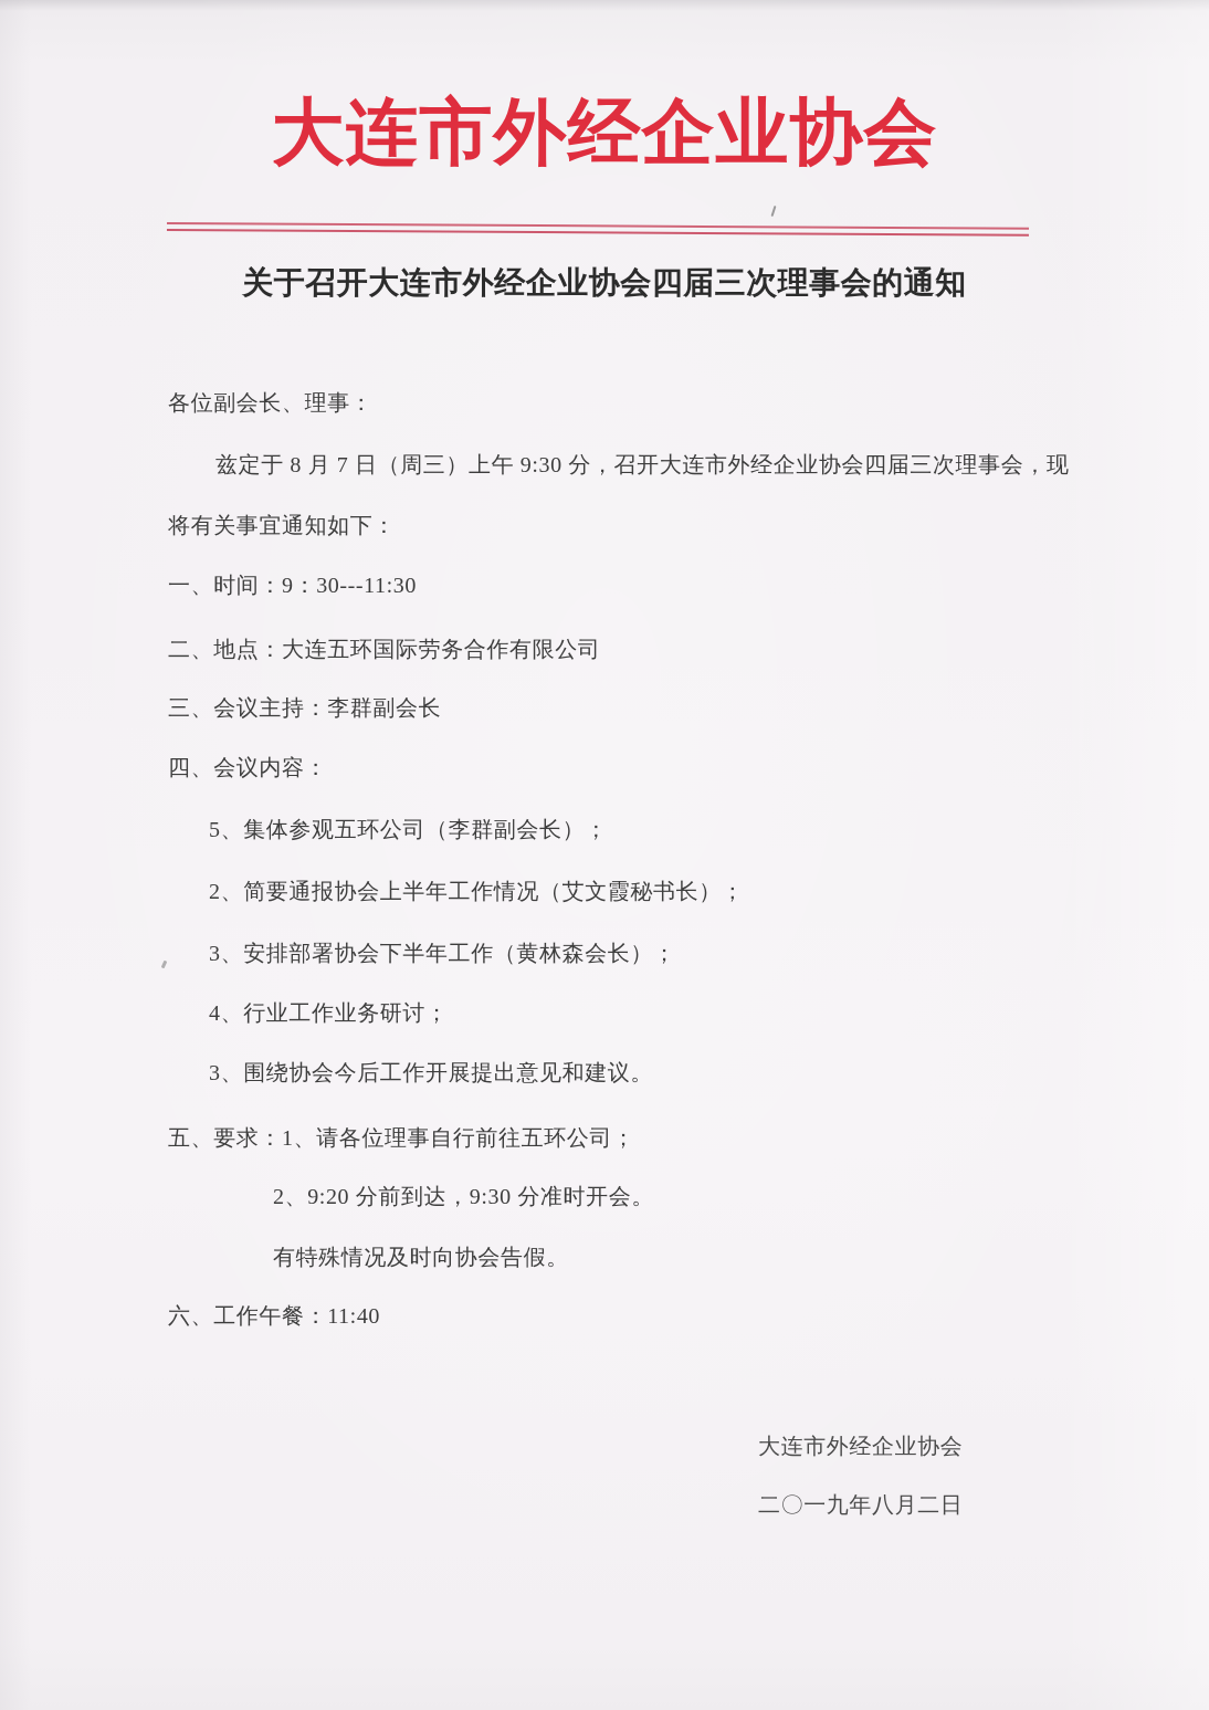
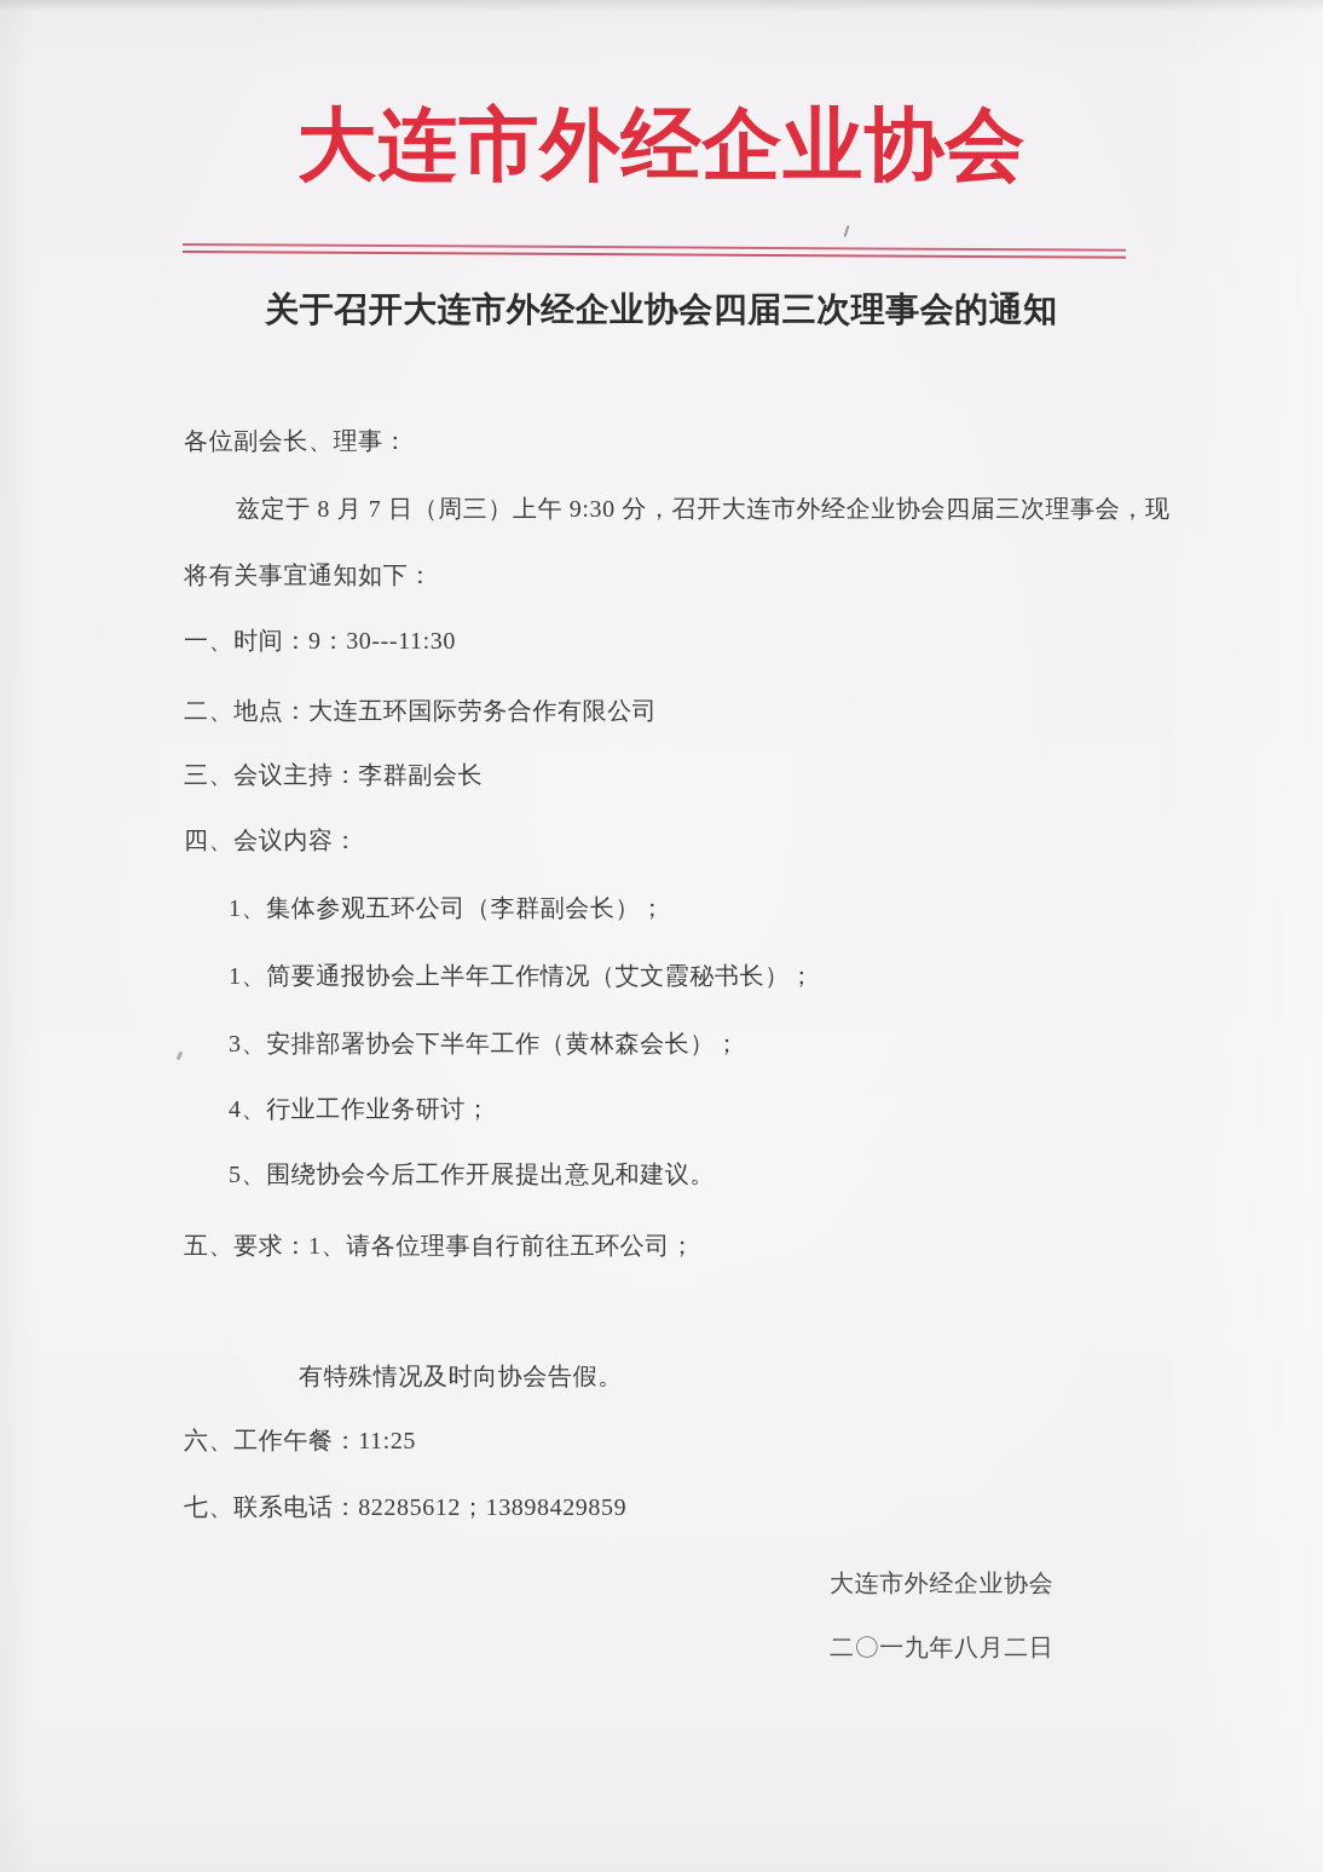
  大连市外经企业协会
  关于召开大连市外经企业协会四届三次理事会的通知
  各位副会长、理事：
  兹定于 8 月 7 日（周三）上午 9:30 分，召开大连市外经企业协会四届三次理事会，现
  将有关事宜通知如下：
  一、时间：9：30---11:30
  二、地点：大连五环国际劳务合作有限公司
  三、会议主持：李群副会长
  四、会议内容：
- 5、集体参观五环公司（李群副会长）；
+ 1、集体参观五环公司（李群副会长）；
- 2、简要通报协会上半年工作情况（艾文霞秘书长）；
+ 1、简要通报协会上半年工作情况（艾文霞秘书长）；
  3、安排部署协会下半年工作（黄林森会长）；
  4、行业工作业务研讨；
- 3、围绕协会今后工作开展提出意见和建议。
+ 5、围绕协会今后工作开展提出意见和建议。
  五、要求：1、请各位理事自行前往五环公司；
- 2、9:20 分前到达，9:30 分准时开会。
  有特殊情况及时向协会告假。
- 六、工作午餐：11:40
+ 六、工作午餐：11:25
+ 七、联系电话：82285612；13898429859
  大连市外经企业协会
  二〇一九年八月二日
